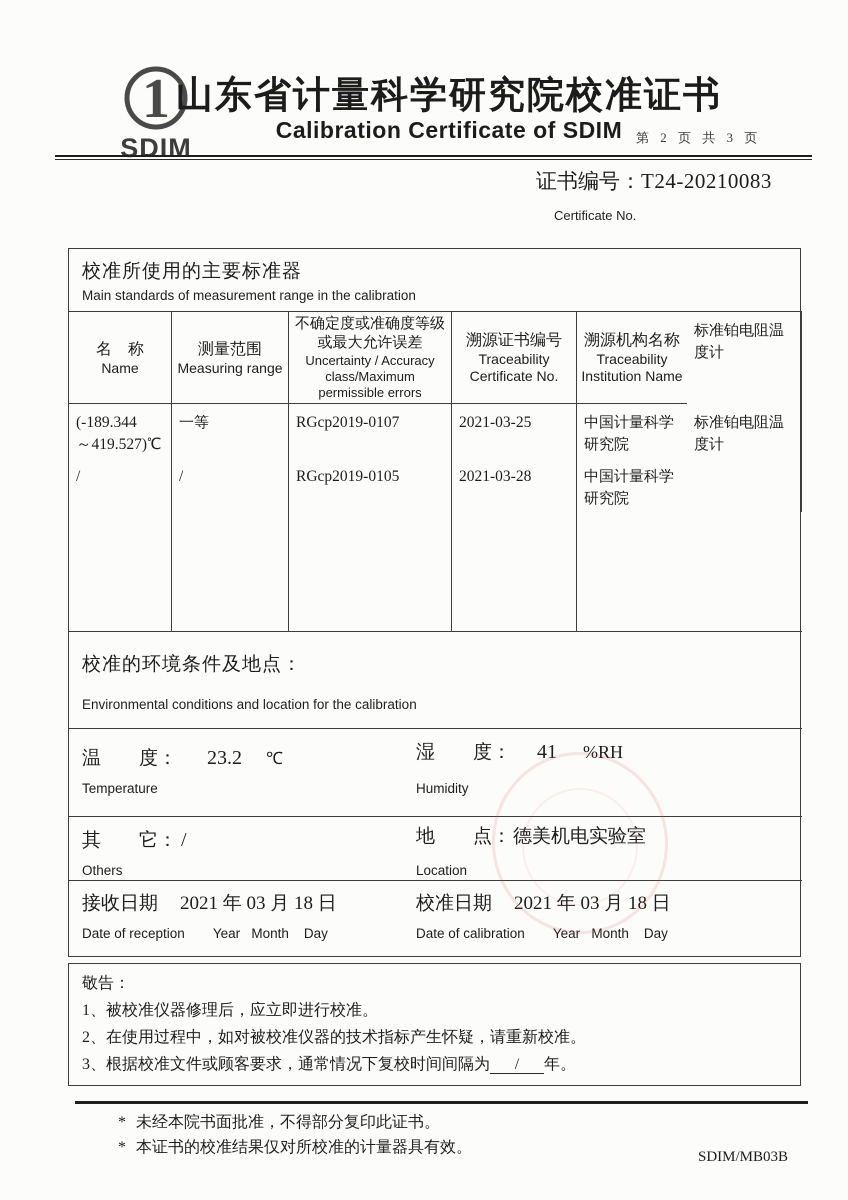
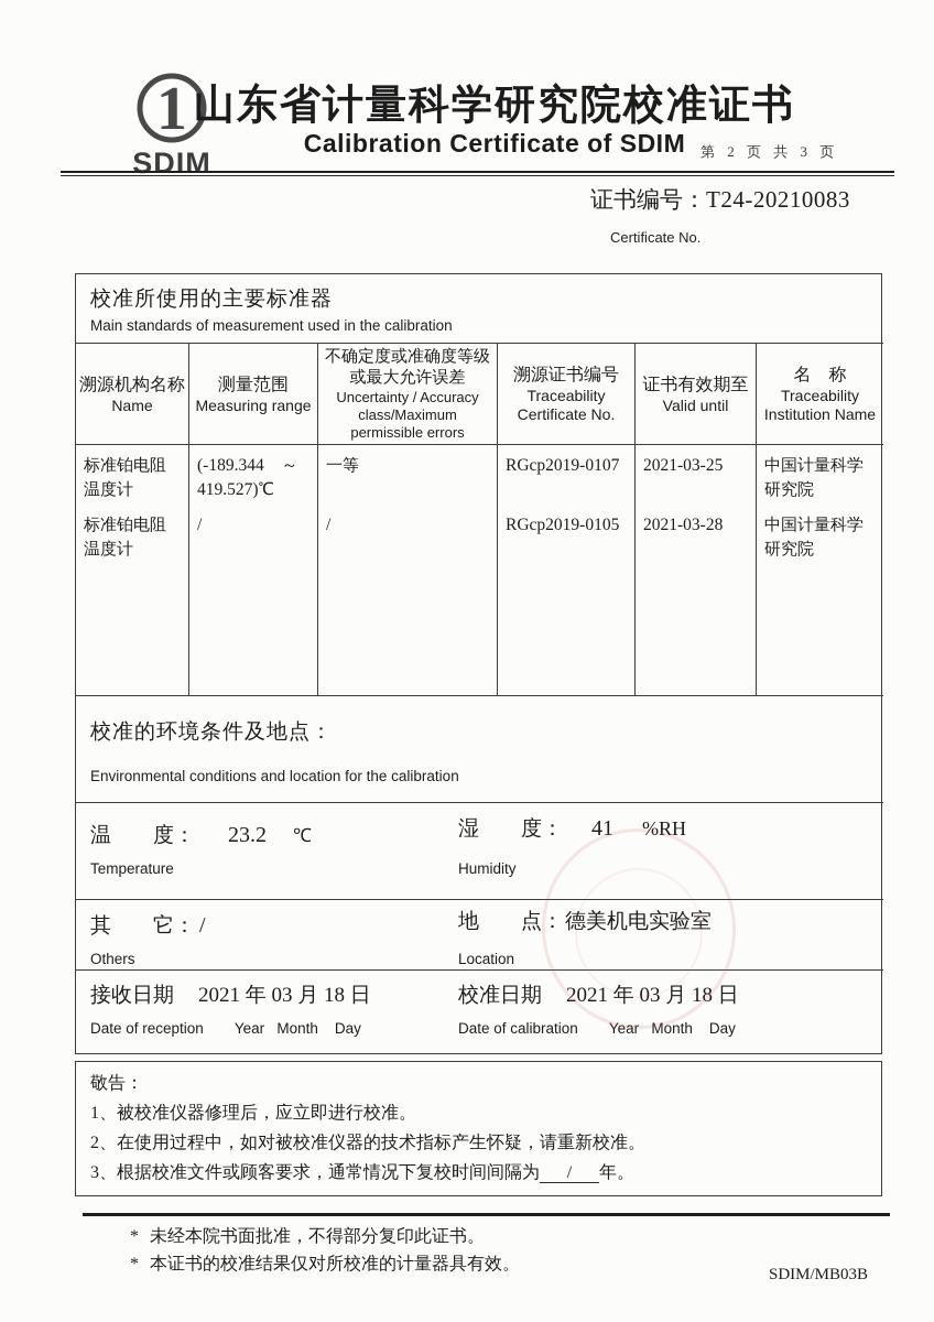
  1
  SDIM
  山东省计量科学研究院校准证书
  Calibration Certificate of SDIM
  第 2 页 共 3 页
  证书编号：T24-20210083
  Certificate No.
  校准所使用的主要标准器
- Main standards of measurement range in the calibration
+ Main standards of measurement used in the calibration
- 名 称
+ 溯源机构名称
  Name
  测量范围
  Measuring range
  不确定度或准确度等级或最大允许误差
  Uncertainty / Accuracy class/Maximum permissible errors
  溯源证书编号
  Traceability Certificate No.
+ 证书有效期至
+ Valid until
- 溯源机构名称
+ 名 称
  Traceability Institution Name
  标准铂电阻温度计
  (-189.344 ～419.527)℃
  一等
  RGcp2019-0107
  2021-03-25
  中国计量科学研究院
  标准铂电阻温度计
  /
  /
  RGcp2019-0105
  2021-03-28
  中国计量科学研究院
  校准的环境条件及地点：
  Environmental conditions and location for the calibration
  温 度： 23.2 ℃
  Temperature
  湿 度： 41 %RH
  Humidity
  其 它： /
  Others
  地 点：德美机电实验室
  Location
  接收日期 2021 年 03 月 18 日
  Date of reception Year Month Day
  校准日期 2021 年 03 月 18 日
  Date of calibration Year Month Day
  敬告：
  1、被校准仪器修理后，应立即进行校准。
  2、在使用过程中，如对被校准仪器的技术指标产生怀疑，请重新校准。
  3、根据校准文件或顾客要求，通常情况下复校时间间隔为 / 年。
  * 未经本院书面批准，不得部分复印此证书。
  * 本证书的校准结果仅对所校准的计量器具有效。
  SDIM/MB03B
